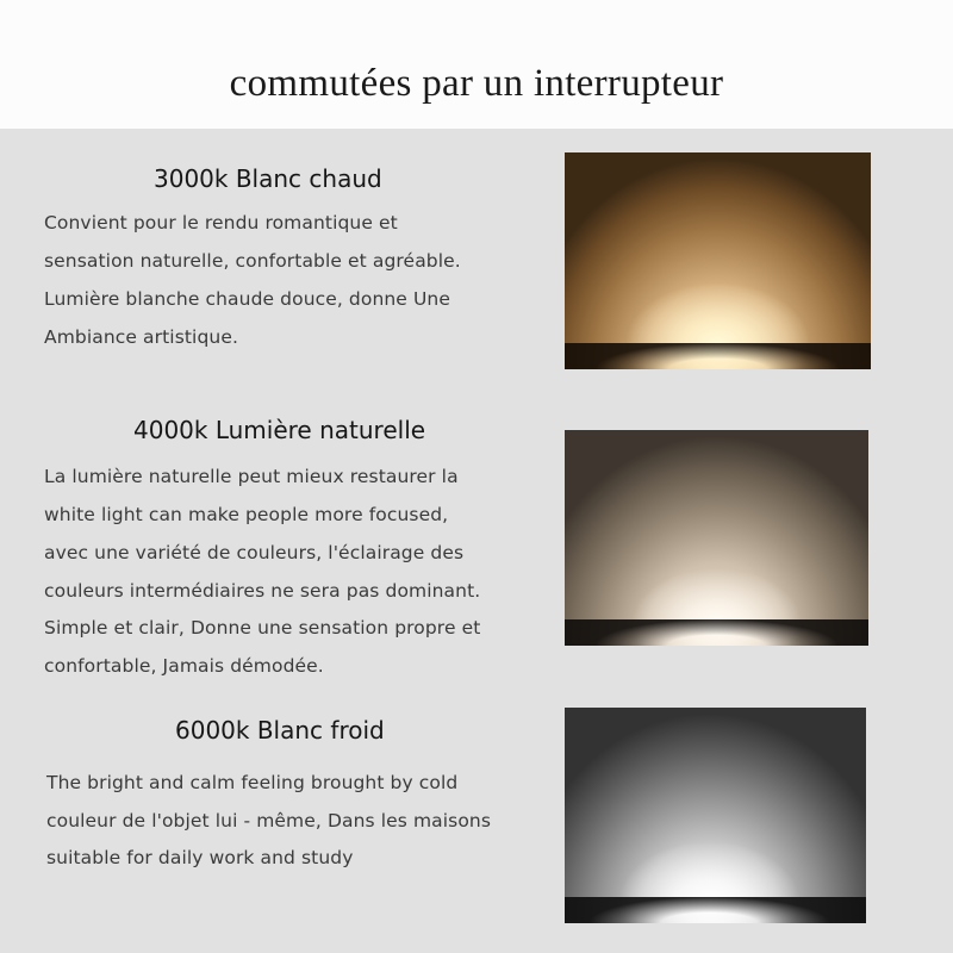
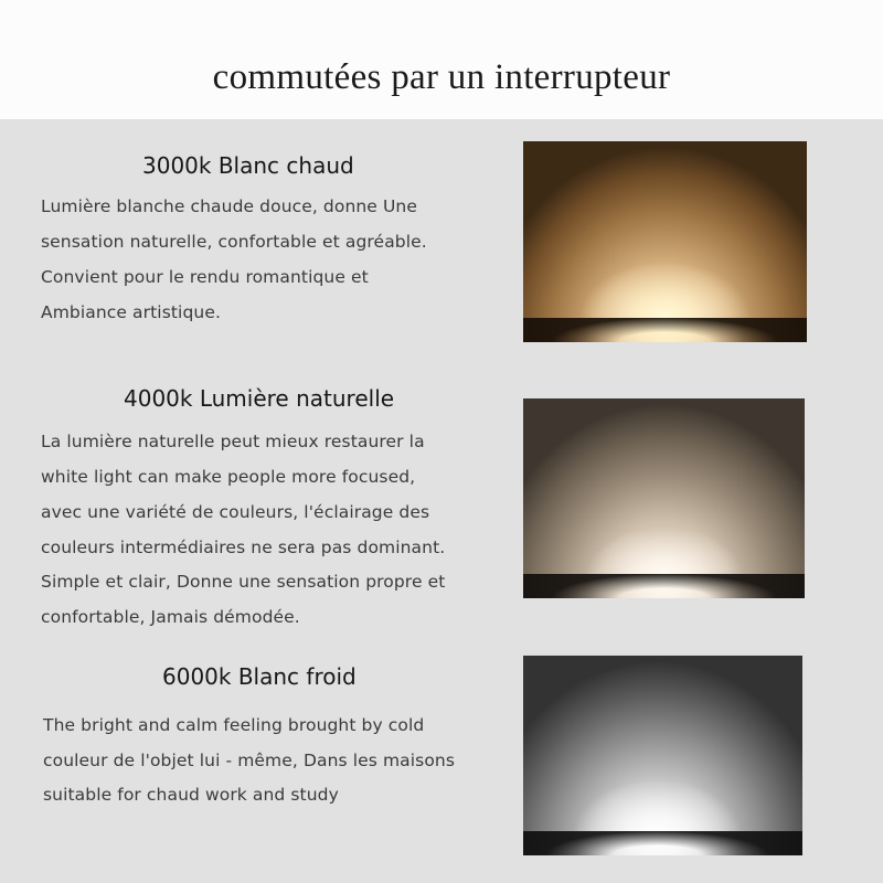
  commutées par un interrupteur
  3000k Blanc chaud
- Convient pour le rendu romantique et
+ Lumière blanche chaude douce, donne Une
  sensation naturelle, confortable et agréable.
- Lumière blanche chaude douce, donne Une
+ Convient pour le rendu romantique et
  Ambiance artistique.
  4000k Lumière naturelle
  La lumière naturelle peut mieux restaurer la
  white light can make people more focused,
  avec une variété de couleurs, l'éclairage des
  couleurs intermédiaires ne sera pas dominant.
  Simple et clair, Donne une sensation propre et
  confortable, Jamais démodée.
  6000k Blanc froid
  The bright and calm feeling brought by cold
  couleur de l'objet lui - même, Dans les maisons
- suitable for daily work and study
+ suitable for chaud work and study
